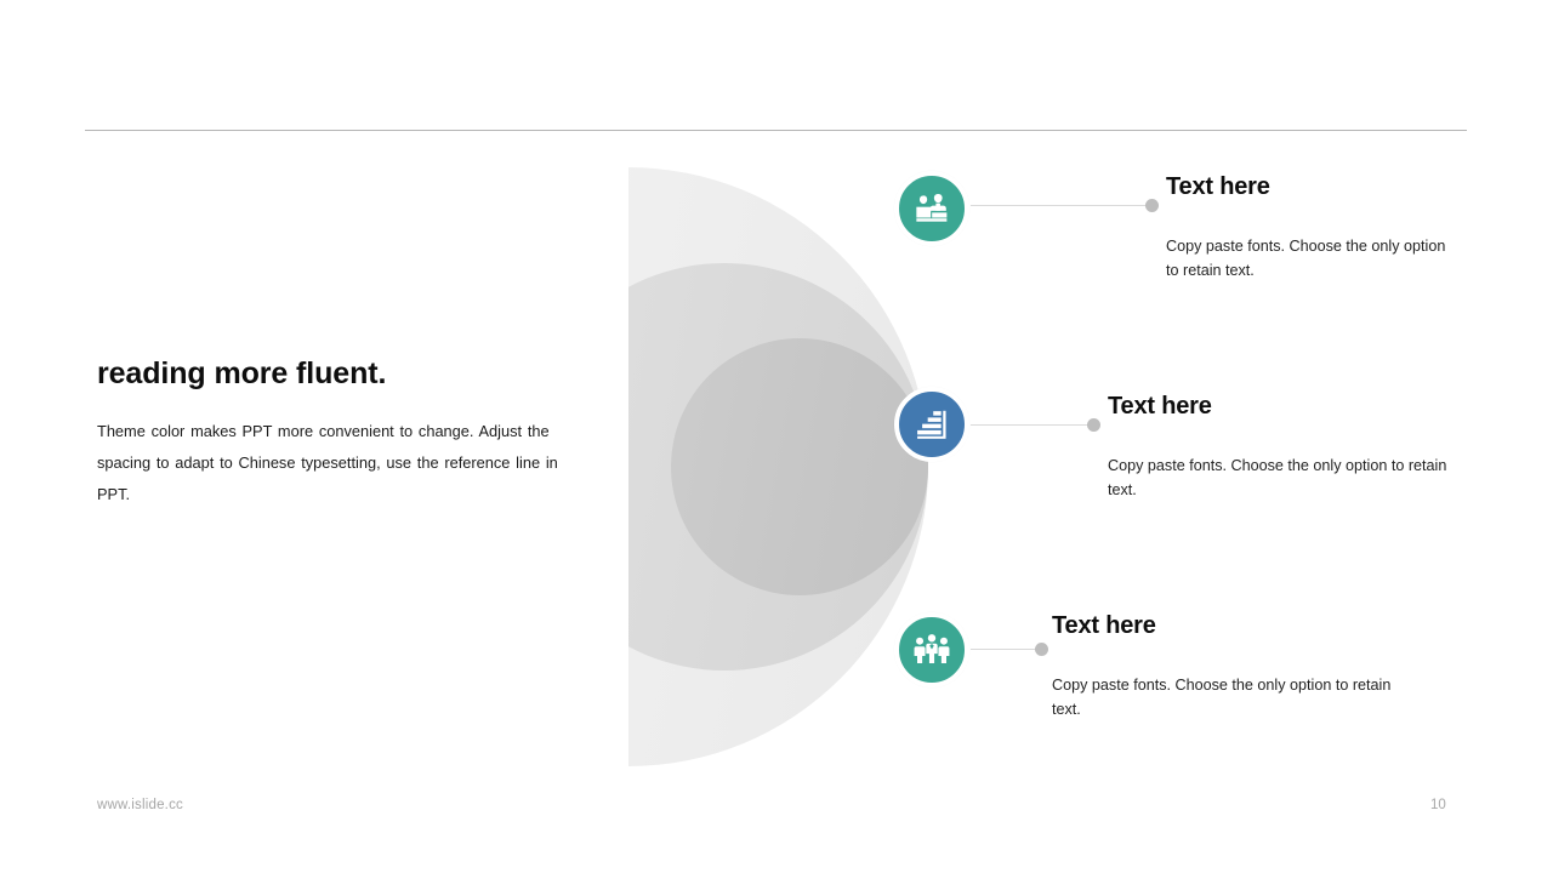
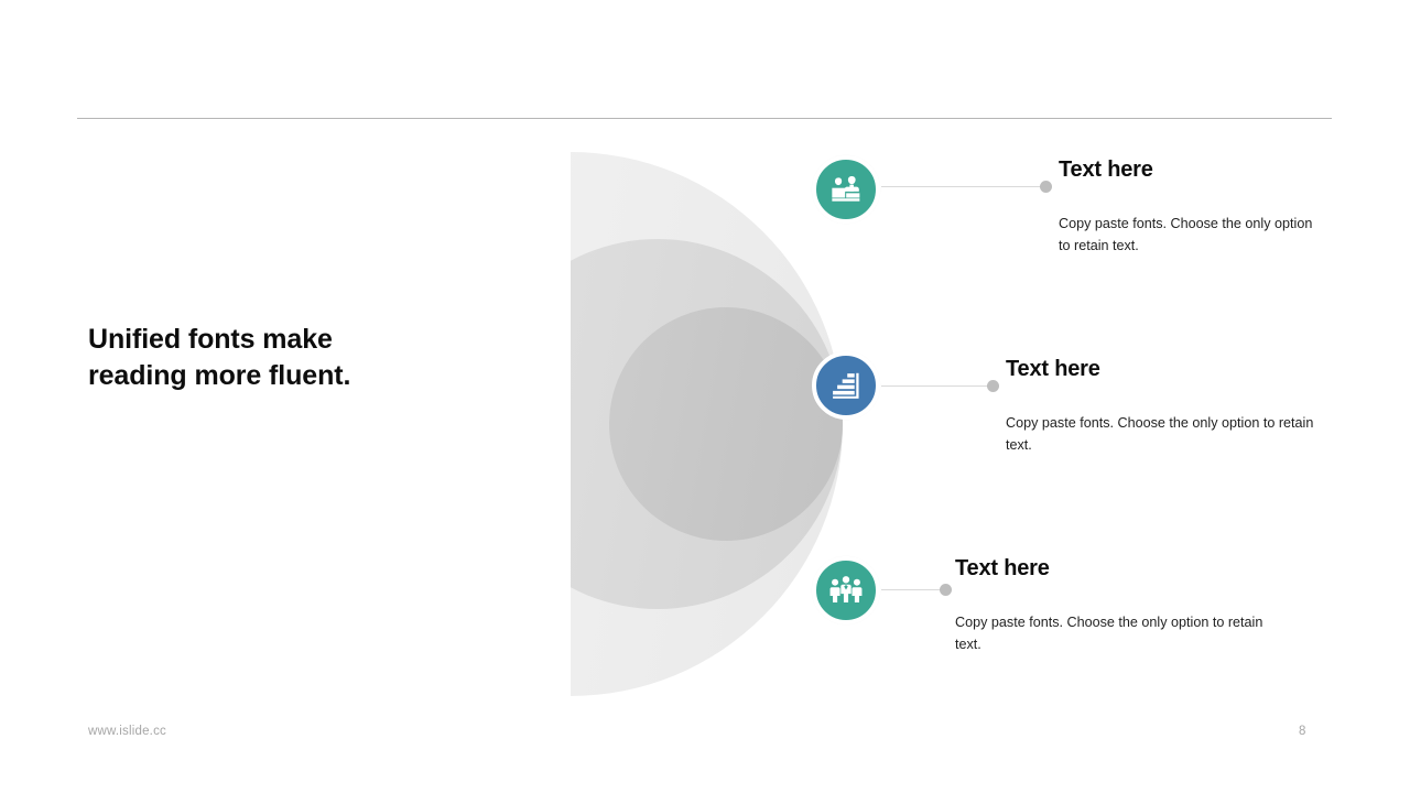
+ Unified fonts make
  reading more fluent.
- Theme color makes PPT more convenient to change. Adjust the spacing to adapt to Chinese typesetting, use the reference line in PPT.
  Text here
  Copy paste fonts. Choose the only option to retain text.
  Text here
  Copy paste fonts. Choose the only option to retain text.
  Text here
  Copy paste fonts. Choose the only option to retain text.
  www.islide.cc
- 10
+ 8
